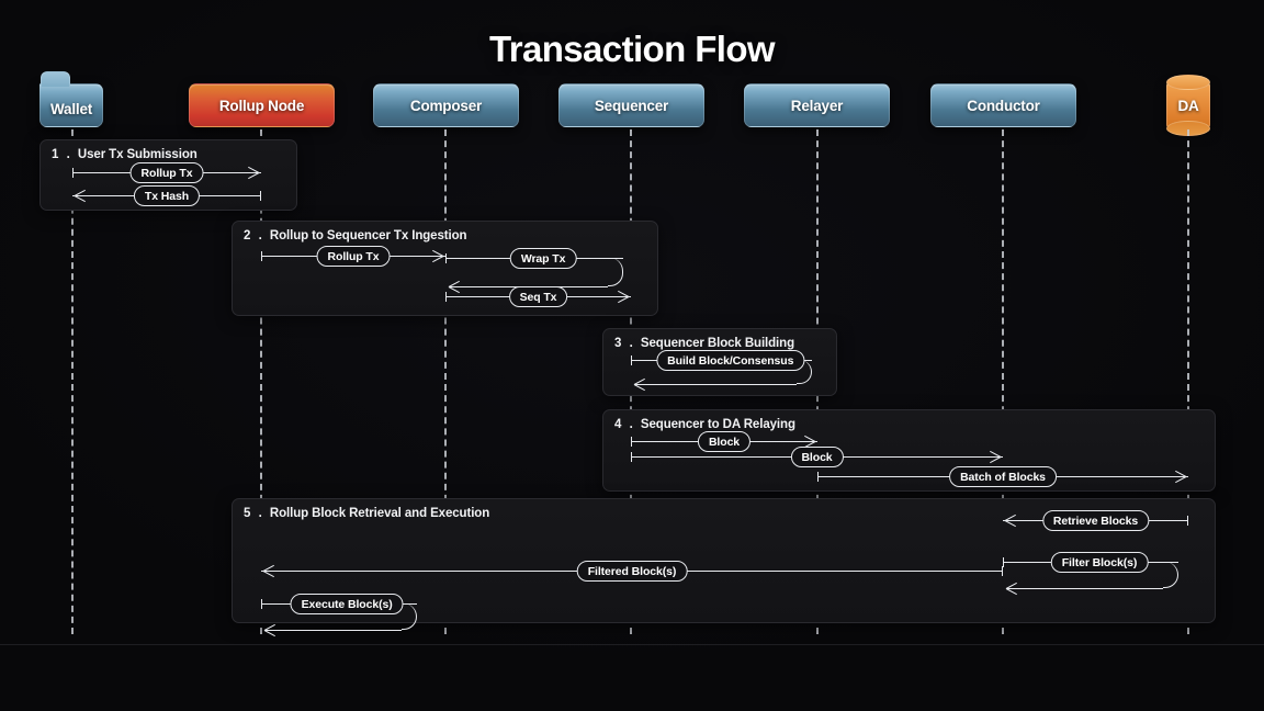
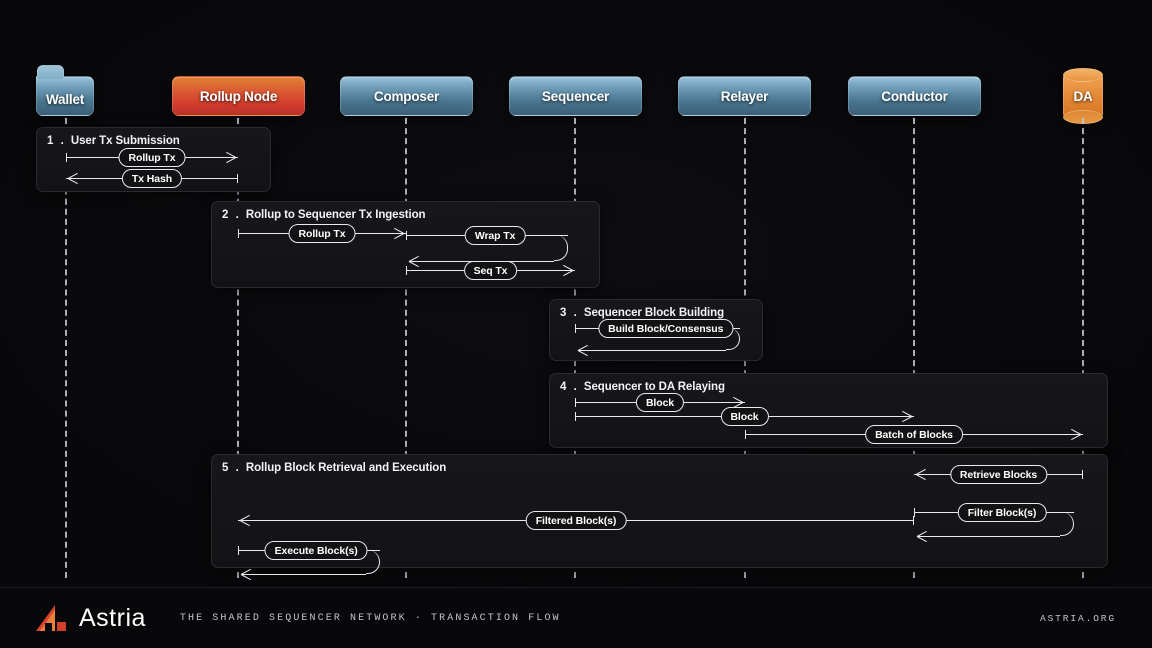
- Transaction Flow
  Wallet
  Rollup Node
  Composer
  Sequencer
  Relayer
  Conductor
  DA
  1 . User Tx Submission
  2 . Rollup to Sequencer Tx Ingestion
  3 . Sequencer Block Building
  4 . Sequencer to DA Relaying
  5 . Rollup Block Retrieval and Execution
  Rollup Tx
  Tx Hash
  Rollup Tx
  Wrap Tx
  Seq Tx
  Build Block/Consensus
  Block
  Block
  Batch of Blocks
  Retrieve Blocks
  Filter Block(s)
  Filtered Block(s)
  Execute Block(s)
+ Astria
+ THE SHARED SEQUENCER NETWORK · TRANSACTION FLOW
+ ASTRIA.ORG
